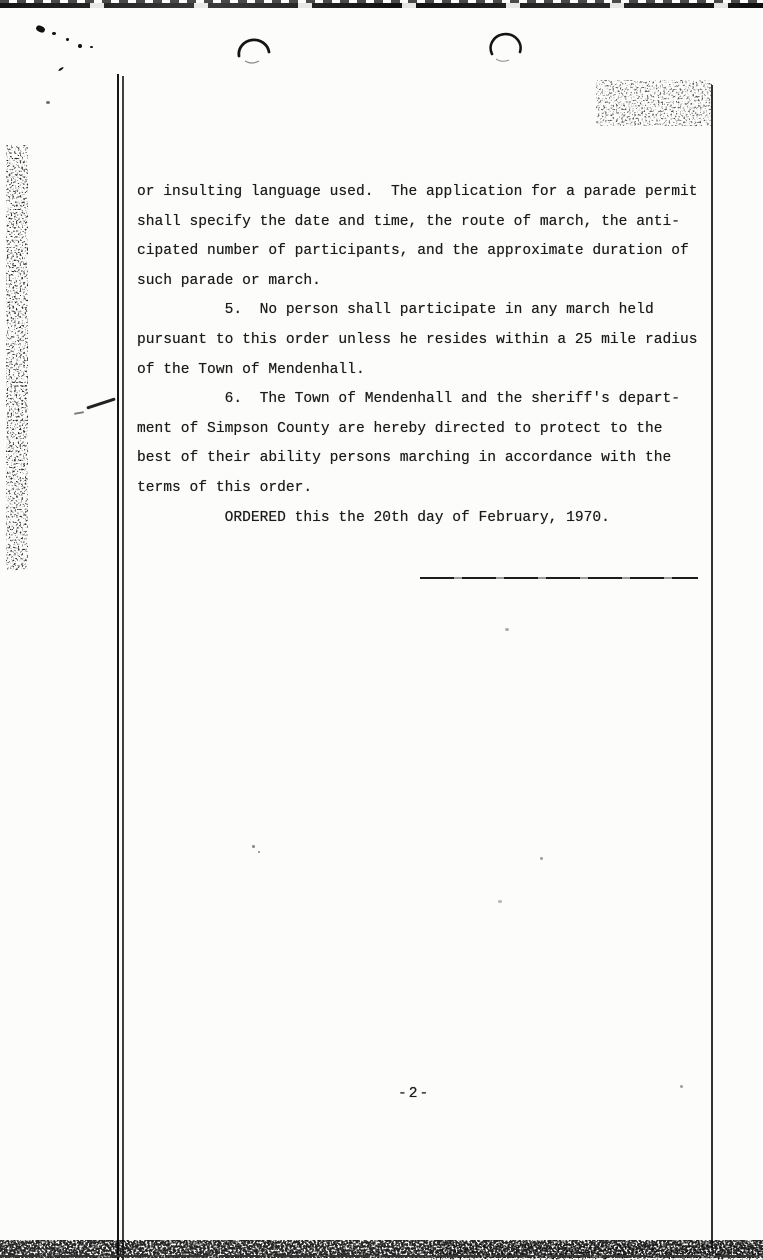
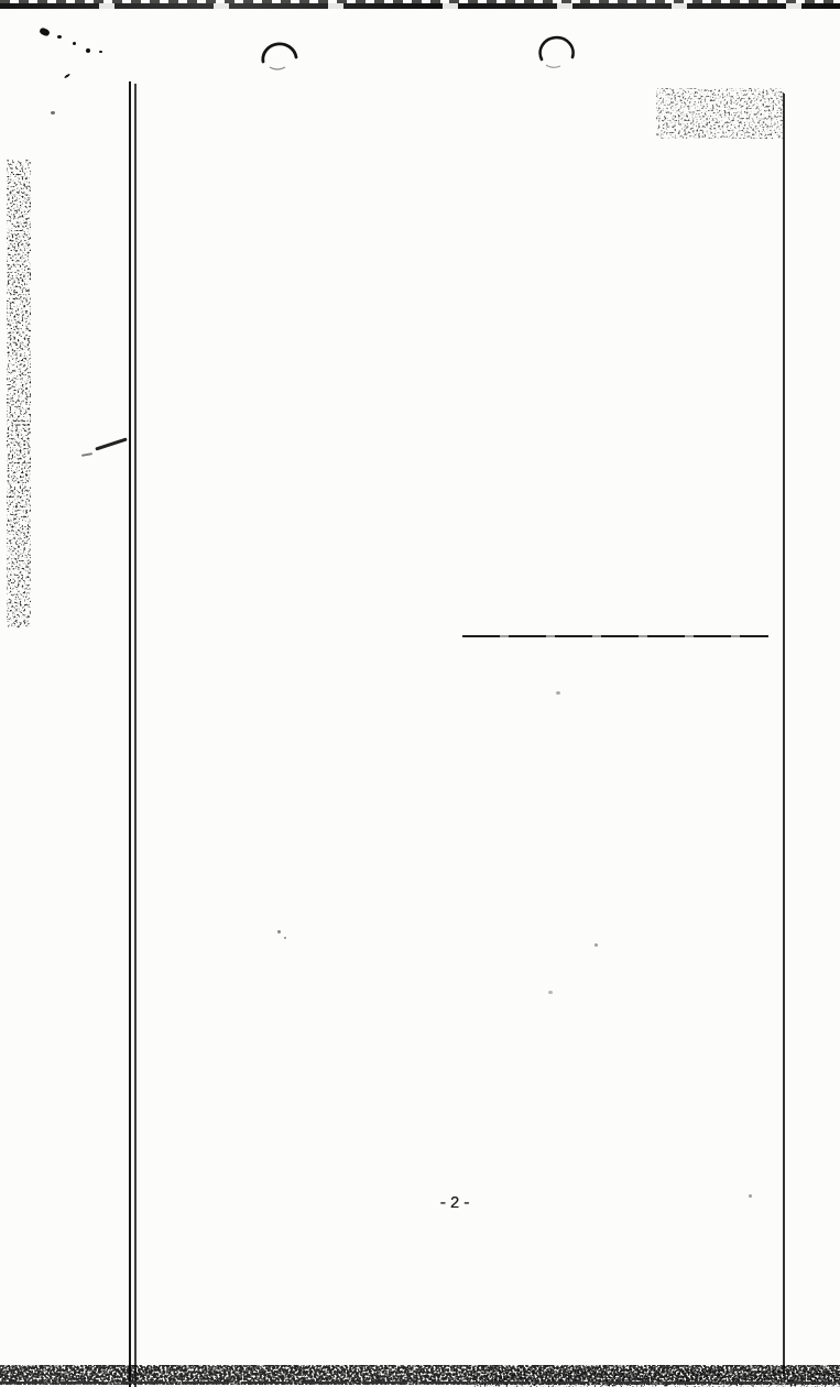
- or insulting language used. The application for a parade permit
- shall specify the date and time, the route of march, the anti-
- cipated number of participants, and the approximate duration of
- such parade or march.
- 5. No person shall participate in any march held
- pursuant to this order unless he resides within a 25 mile radius
- of the Town of Mendenhall.
- 6. The Town of Mendenhall and the sheriff's depart-
- ment of Simpson County are hereby directed to protect to the
- best of their ability persons marching in accordance with the
- terms of this order.
- ORDERED this the 20th day of February, 1970.
  -2-
